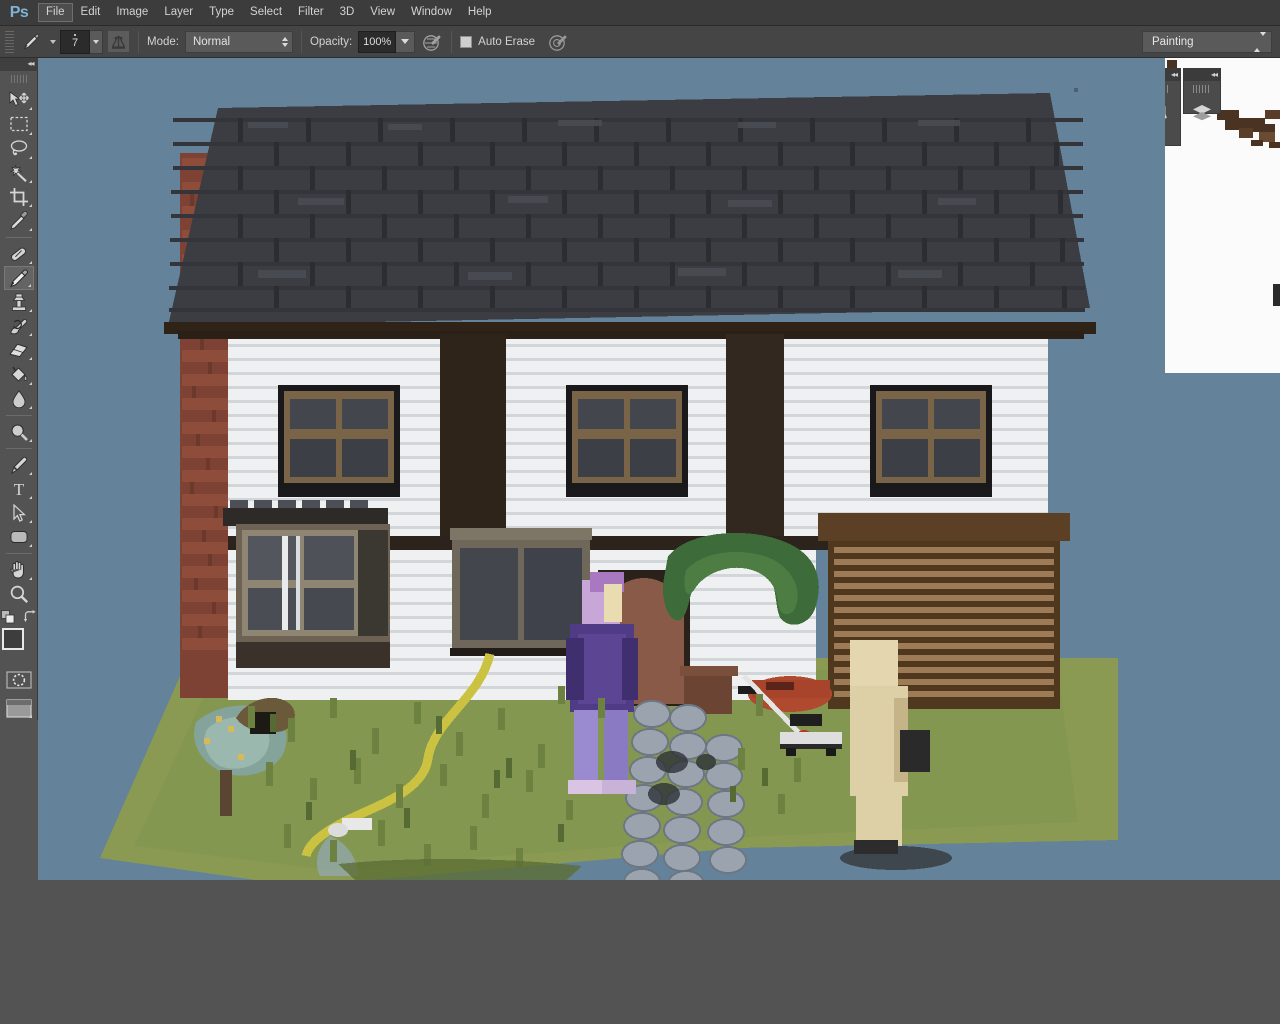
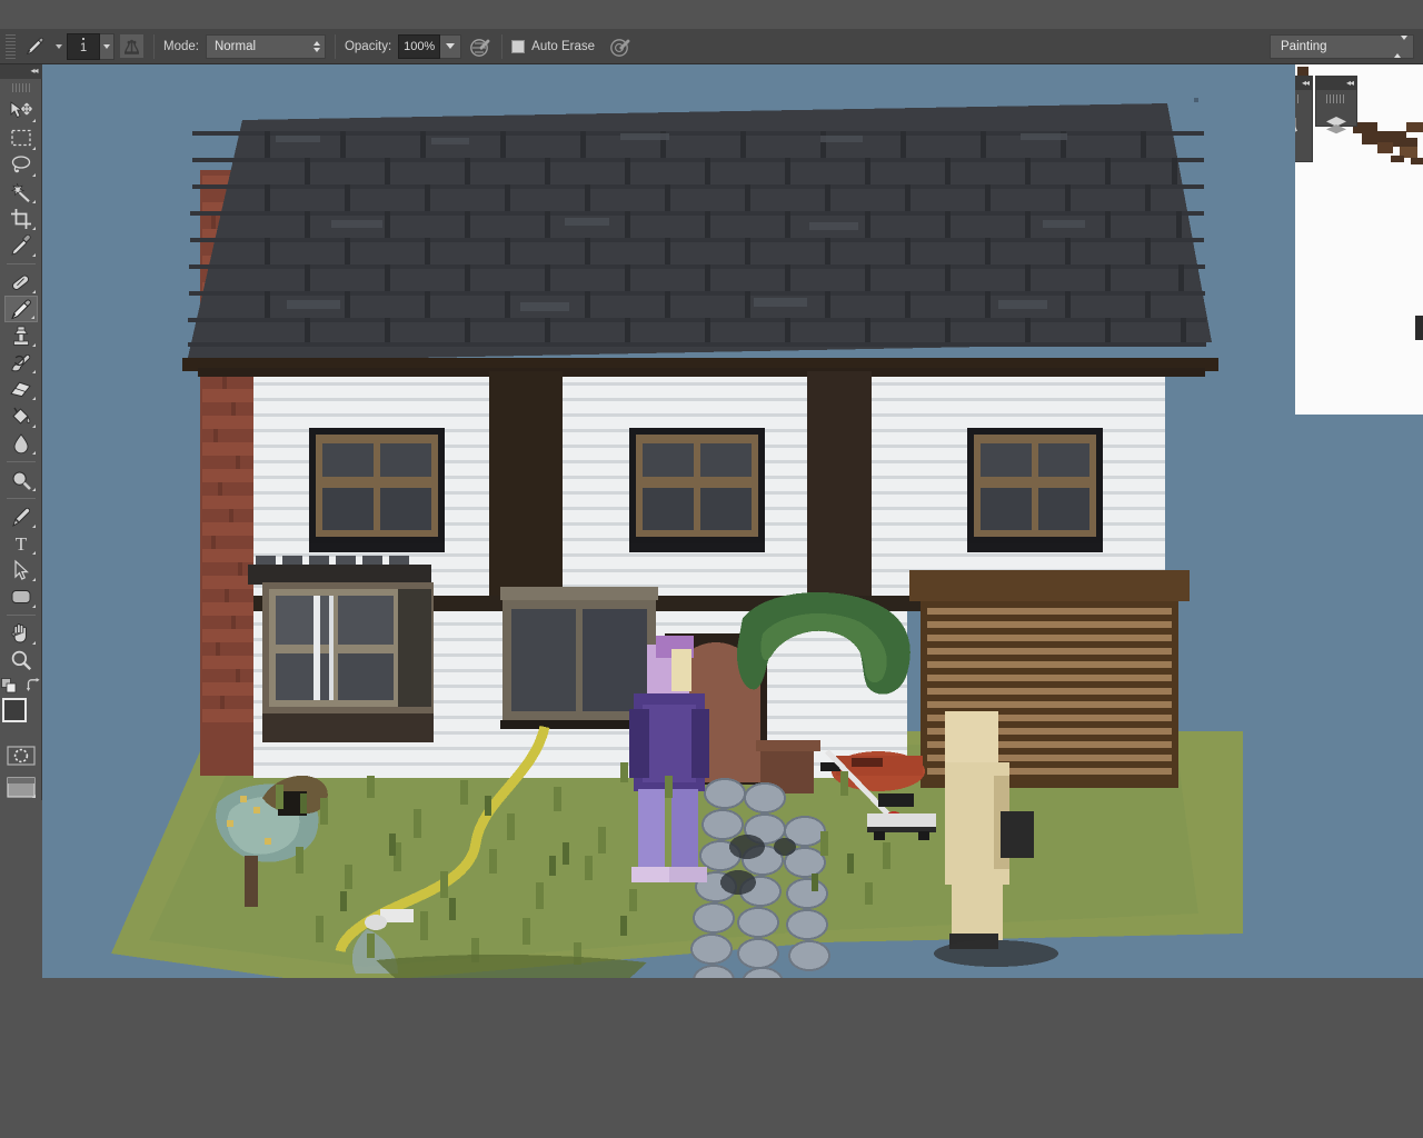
- Ps
- File
- Edit
- Image
- Layer
- Type
- Select
- Filter
- 3D
- View
- Window
- Help
- 7
+ 1
  Mode:
  Normal
  Opacity:
  100%
  Auto Erase
  Painting
  ◂◂
  T
  ◂◂
  ◂◂
